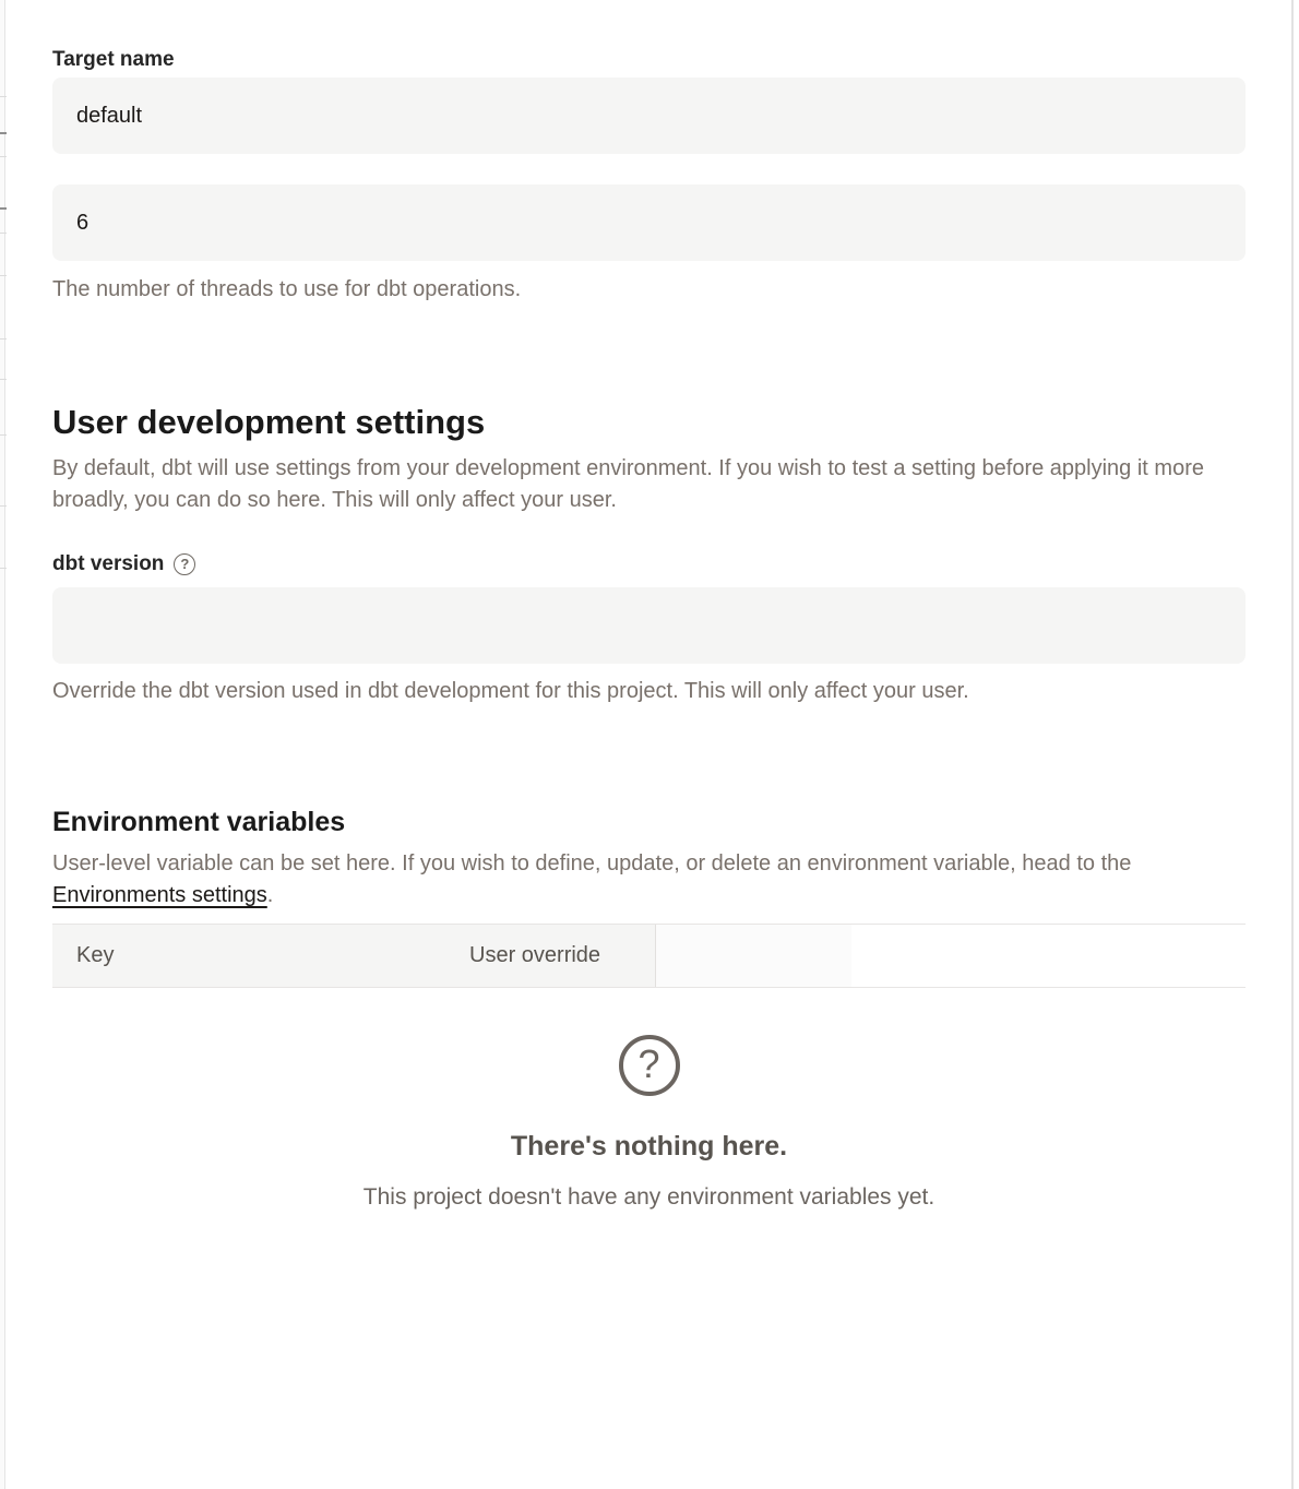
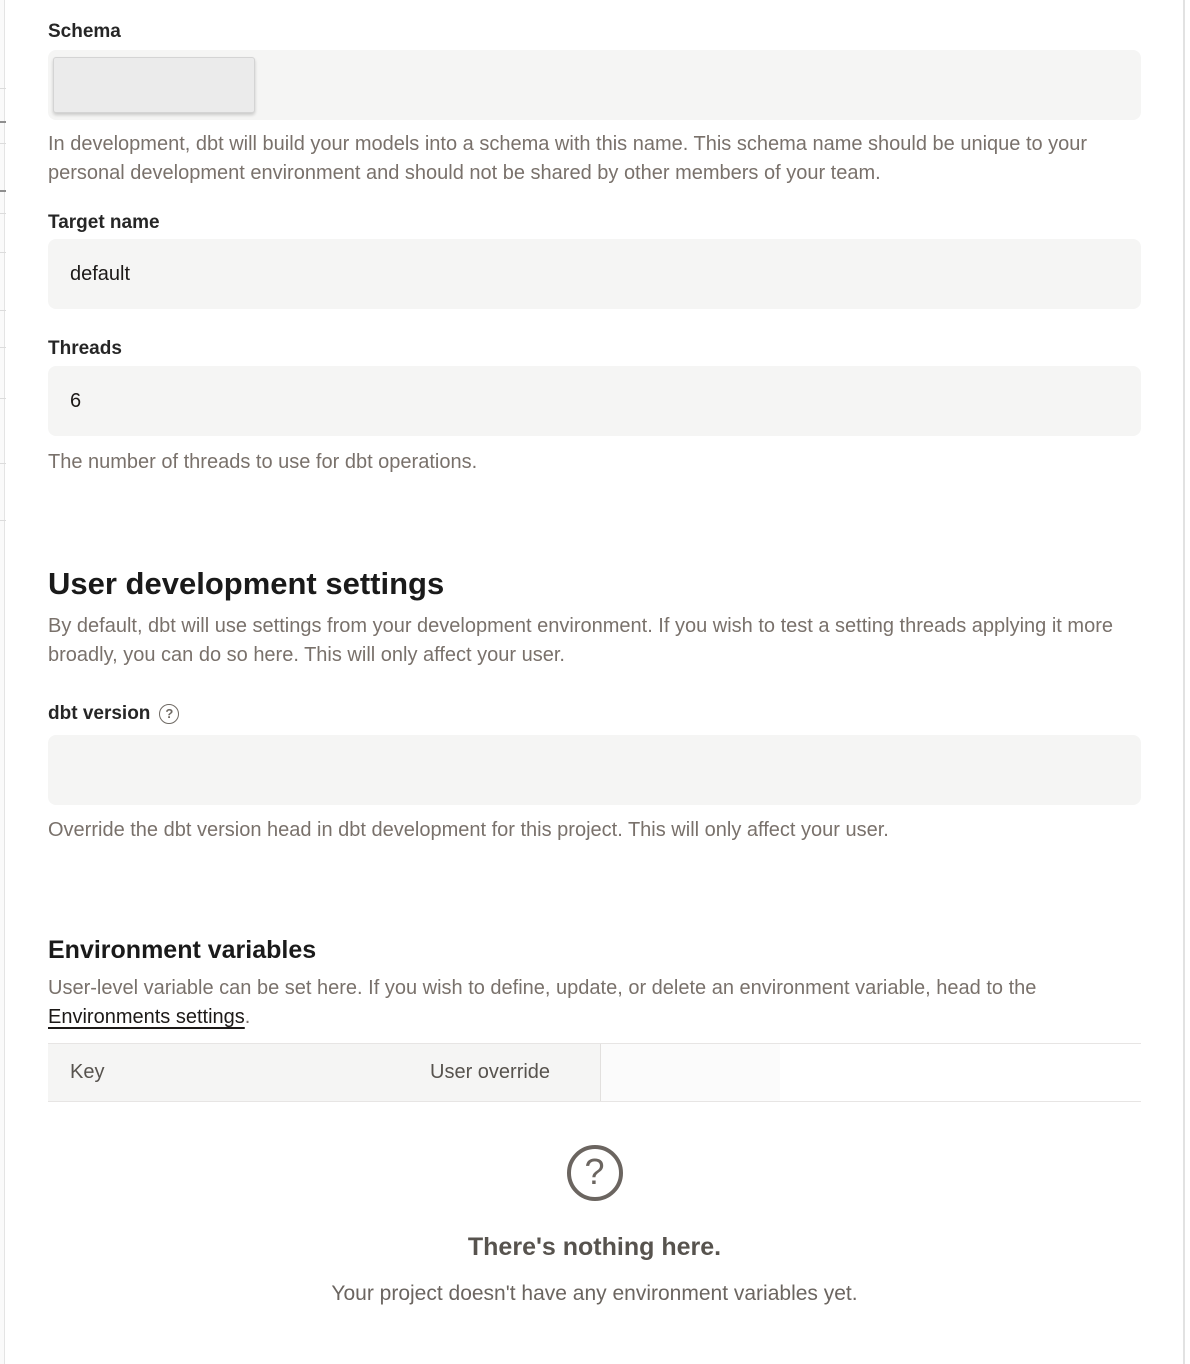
+ Schema
+ In development, dbt will build your models into a schema with this name. This schema name should be unique to your personal development environment and should not be shared by other members of your team.
  Target name
  default
+ Threads
  6
  The number of threads to use for dbt operations.
  User development settings
- By default, dbt will use settings from your development environment. If you wish to test a setting before applying it more broadly, you can do so here. This will only affect your user.
+ By default, dbt will use settings from your development environment. If you wish to test a setting threads applying it more broadly, you can do so here. This will only affect your user.
  dbt version
  ?
- Override the dbt version used in dbt development for this project. This will only affect your user.
+ Override the dbt version head in dbt development for this project. This will only affect your user.
  Environment variables
  User-level variable can be set here. If you wish to define, update, or delete an environment variable, head to the Environments settings.
  Key
  User override
  ?
  There's nothing here.
- This project doesn't have any environment variables yet.
+ Your project doesn't have any environment variables yet.
